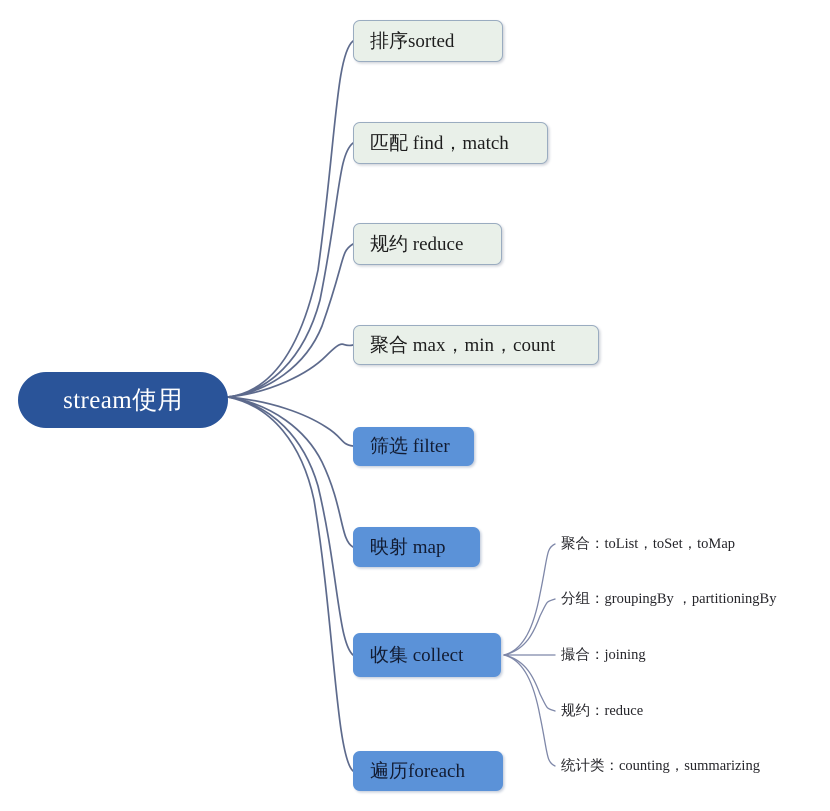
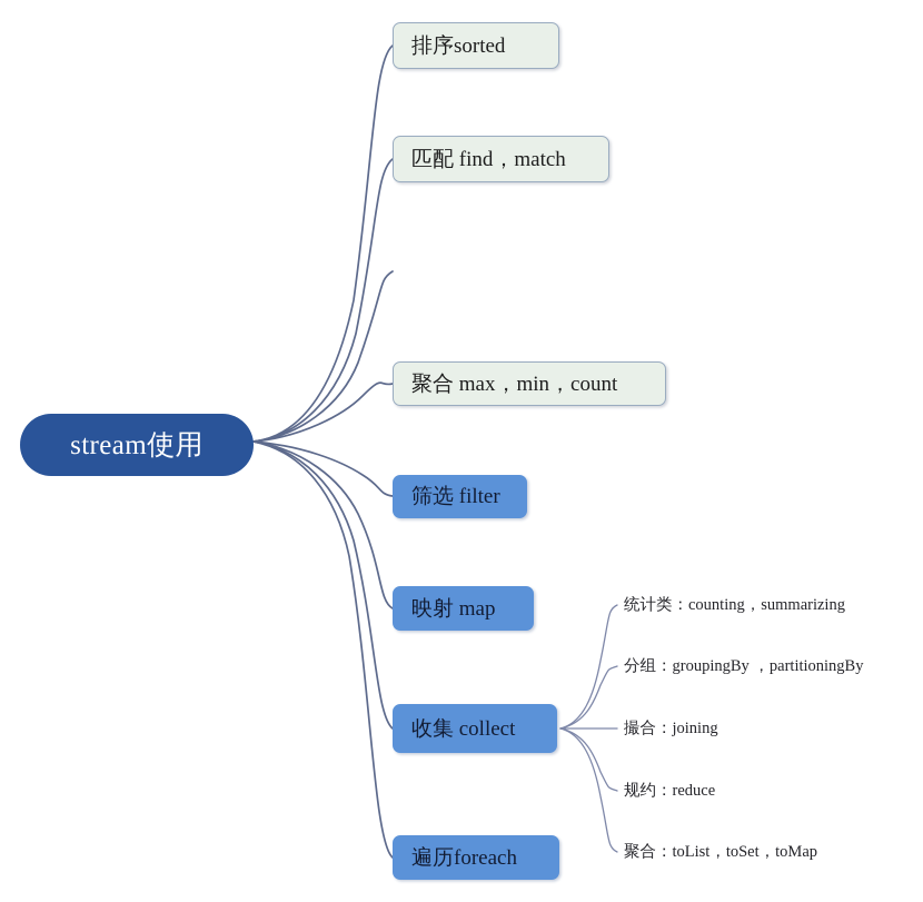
  stream使用
  排序sorted
  匹配 find，match
- 规约 reduce
  聚合 max，min，count
  筛选 filter
  映射 map
  收集 collect
  遍历foreach
- 聚合：toList，toSet，toMap
+ 统计类：counting，summarizing
  分组：groupingBy ，partitioningBy
  撮合：joining
  规约：reduce
- 统计类：counting，summarizing
+ 聚合：toList，toSet，toMap
